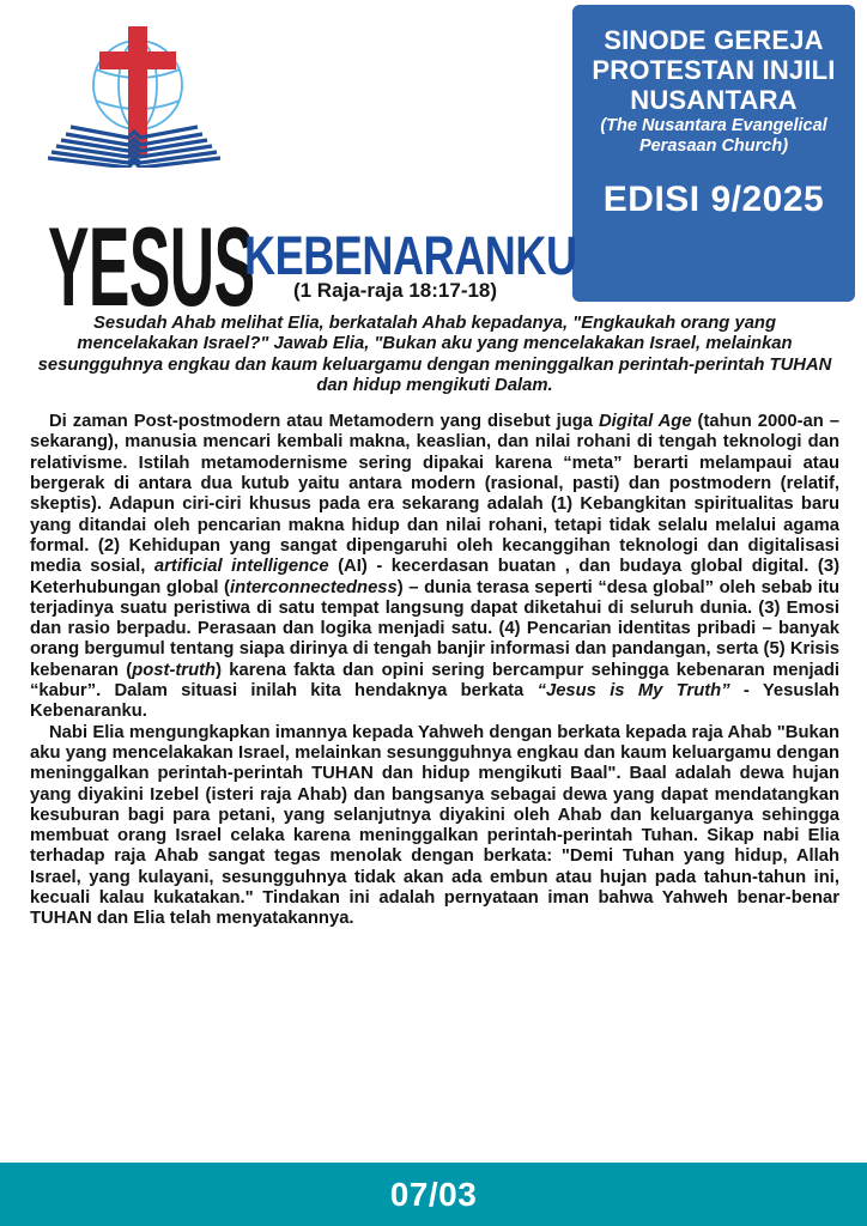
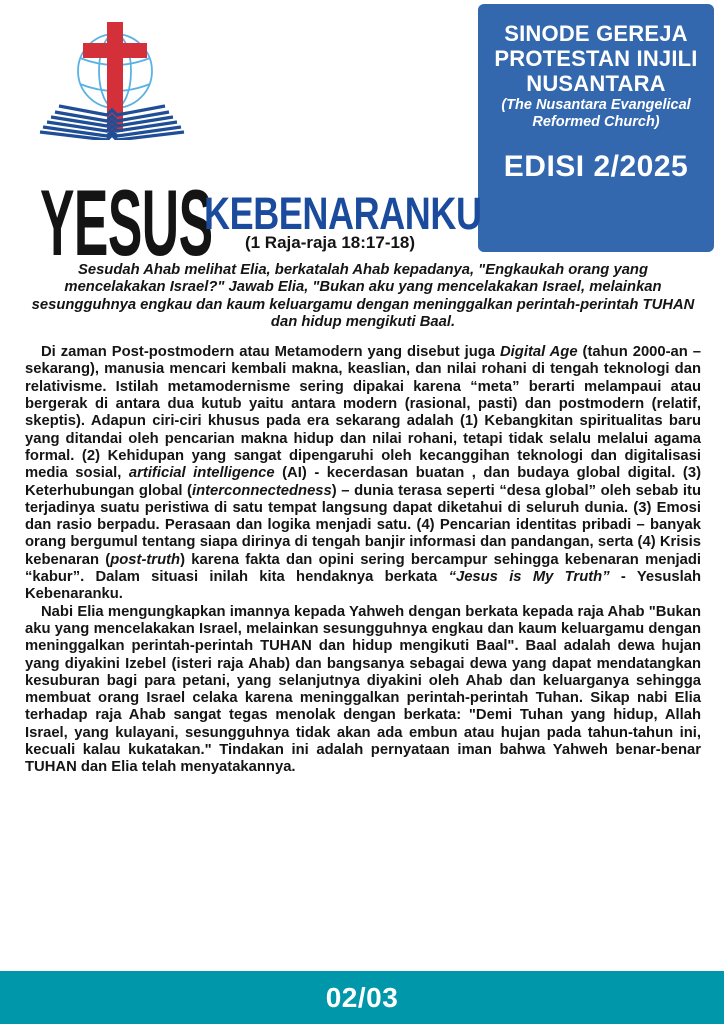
  SINODE GEREJA
  PROTESTAN INJILI
  NUSANTARA
- (The Nusantara Evangelical Perasaan Church)
+ (The Nusantara Evangelical Reformed Church)
- EDISI 9/2025
+ EDISI 2/2025
  YESUS
  KEBENARANKU
  (1 Raja-raja 18:17-18)
- Sesudah Ahab melihat Elia, berkatalah Ahab kepadanya, "Engkaukah orang yang mencelakakan Israel?" Jawab Elia, "Bukan aku yang mencelakakan Israel, melainkan sesungguhnya engkau dan kaum keluargamu dengan meninggalkan perintah-perintah TUHAN dan hidup mengikuti Dalam.
+ Sesudah Ahab melihat Elia, berkatalah Ahab kepadanya, "Engkaukah orang yang mencelakakan Israel?" Jawab Elia, "Bukan aku yang mencelakakan Israel, melainkan sesungguhnya engkau dan kaum keluargamu dengan meninggalkan perintah-perintah TUHAN dan hidup mengikuti Baal.
- Di zaman Post-postmodern atau Metamodern yang disebut juga Digital Age (tahun 2000-an – sekarang), manusia mencari kembali makna, keaslian, dan nilai rohani di tengah teknologi dan relativisme. Istilah metamodernisme sering dipakai karena “meta” berarti melampaui atau bergerak di antara dua kutub yaitu antara modern (rasional, pasti) dan postmodern (relatif, skeptis). Adapun ciri-ciri khusus pada era sekarang adalah (1) Kebangkitan spiritualitas baru yang ditandai oleh pencarian makna hidup dan nilai rohani, tetapi tidak selalu melalui agama formal. (2) Kehidupan yang sangat dipengaruhi oleh kecanggihan teknologi dan digitalisasi media sosial, artificial intelligence (AI) - kecerdasan buatan , dan budaya global digital. (3) Keterhubungan global (interconnectedness) – dunia terasa seperti “desa global” oleh sebab itu terjadinya suatu peristiwa di satu tempat langsung dapat diketahui di seluruh dunia. (3) Emosi dan rasio berpadu. Perasaan dan logika menjadi satu. (4) Pencarian identitas pribadi – banyak orang bergumul tentang siapa dirinya di tengah banjir informasi dan pandangan, serta (5) Krisis kebenaran (post-truth) karena fakta dan opini sering bercampur sehingga kebenaran menjadi “kabur”. Dalam situasi inilah kita hendaknya berkata “Jesus is My Truth” - Yesuslah Kebenaranku.
+ Di zaman Post-postmodern atau Metamodern yang disebut juga Digital Age (tahun 2000-an – sekarang), manusia mencari kembali makna, keaslian, dan nilai rohani di tengah teknologi dan relativisme. Istilah metamodernisme sering dipakai karena “meta” berarti melampaui atau bergerak di antara dua kutub yaitu antara modern (rasional, pasti) dan postmodern (relatif, skeptis). Adapun ciri-ciri khusus pada era sekarang adalah (1) Kebangkitan spiritualitas baru yang ditandai oleh pencarian makna hidup dan nilai rohani, tetapi tidak selalu melalui agama formal. (2) Kehidupan yang sangat dipengaruhi oleh kecanggihan teknologi dan digitalisasi media sosial, artificial intelligence (AI) - kecerdasan buatan , dan budaya global digital. (3) Keterhubungan global (interconnectedness) – dunia terasa seperti “desa global” oleh sebab itu terjadinya suatu peristiwa di satu tempat langsung dapat diketahui di seluruh dunia. (3) Emosi dan rasio berpadu. Perasaan dan logika menjadi satu. (4) Pencarian identitas pribadi – banyak orang bergumul tentang siapa dirinya di tengah banjir informasi dan pandangan, serta (4) Krisis kebenaran (post-truth) karena fakta dan opini sering bercampur sehingga kebenaran menjadi “kabur”. Dalam situasi inilah kita hendaknya berkata “Jesus is My Truth” - Yesuslah Kebenaranku.
  Nabi Elia mengungkapkan imannya kepada Yahweh dengan berkata kepada raja Ahab "Bukan aku yang mencelakakan Israel, melainkan sesungguhnya engkau dan kaum keluargamu dengan meninggalkan perintah-perintah TUHAN dan hidup mengikuti Baal". Baal adalah dewa hujan yang diyakini Izebel (isteri raja Ahab) dan bangsanya sebagai dewa yang dapat mendatangkan kesuburan bagi para petani, yang selanjutnya diyakini oleh Ahab dan keluarganya sehingga membuat orang Israel celaka karena meninggalkan perintah-perintah Tuhan. Sikap nabi Elia terhadap raja Ahab sangat tegas menolak dengan berkata: "Demi Tuhan yang hidup, Allah Israel, yang kulayani, sesungguhnya tidak akan ada embun atau hujan pada tahun-tahun ini, kecuali kalau kukatakan." Tindakan ini adalah pernyataan iman bahwa Yahweh benar-benar TUHAN dan Elia telah menyatakannya.
- 07/03
+ 02/03
